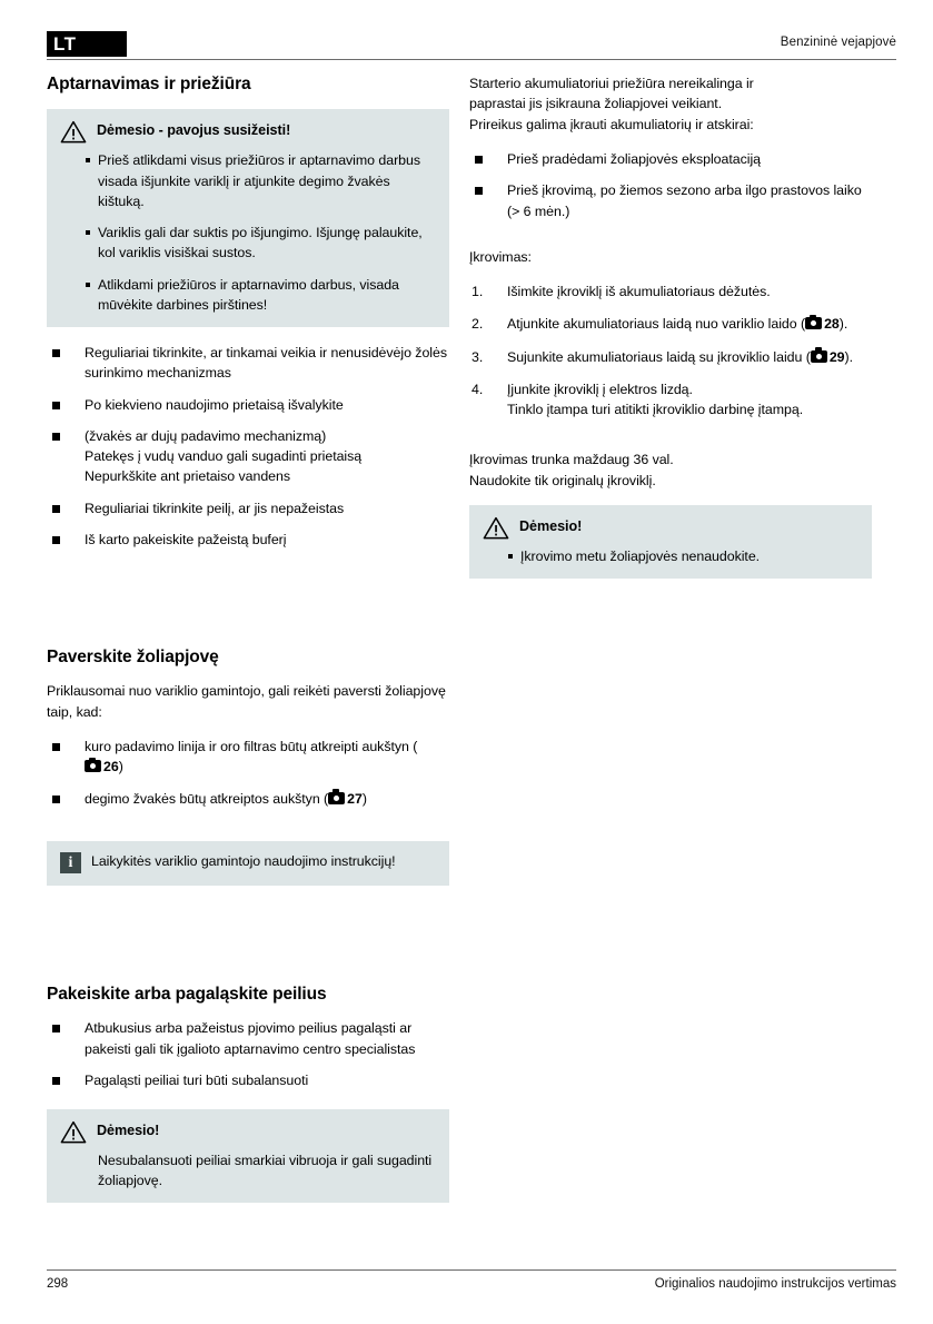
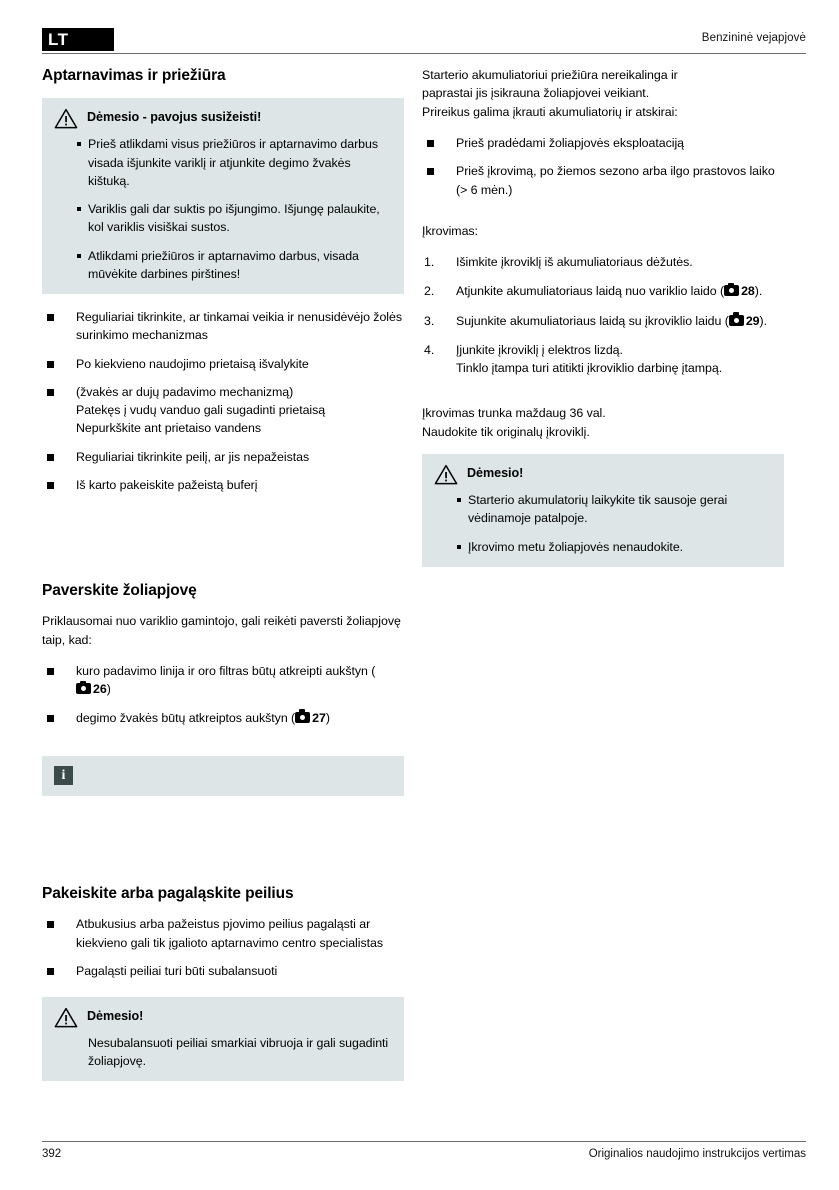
  LT
  Benzininė vejapjovė
  Aptarnavimas ir priežiūra
  Dėmesio - pavojus susižeisti!
  Prieš atlikdami visus priežiūros ir aptarnavimo darbus visada išjunkite variklį ir atjunkite degimo žvakės kištuką.
  Variklis gali dar suktis po išjungimo. Išjungę palaukite, kol variklis visiškai sustos.
  Atlikdami priežiūros ir aptarnavimo darbus, visada mūvėkite darbines pirštines!
  Reguliariai tikrinkite, ar tinkamai veikia ir nenusidėvėjo žolės surinkimo mechanizmas
  Po kiekvieno naudojimo prietaisą išvalykite
  (žvakės ar dujų padavimo mechanizmą)
  Patekęs į vudų vanduo gali sugadinti prietaisą
  Nepurkškite ant prietaiso vandens
  Reguliariai tikrinkite peilį, ar jis nepažeistas
  Iš karto pakeiskite pažeistą buferį
  Paverskite žoliapjovę
  Priklausomai nuo variklio gamintojo, gali reikėti paversti žoliapjovę taip, kad:
  kuro padavimo linija ir oro filtras būtų atkreipti aukštyn (26)
  degimo žvakės būtų atkreiptos aukštyn ( 27)
  i
- Laikykitės variklio gamintojo naudojimo instrukcijų!
  Pakeiskite arba pagaląskite peilius
- Atbukusius arba pažeistus pjovimo peilius pagaląsti ar pakeisti gali tik įgalioto aptarnavimo centro specialistas
+ Atbukusius arba pažeistus pjovimo peilius pagaląsti ar kiekvieno gali tik įgalioto aptarnavimo centro specialistas
  Pagaląsti peiliai turi būti subalansuoti
  Dėmesio!
  Nesubalansuoti peiliai smarkiai vibruoja ir gali sugadinti žoliapjovę.
  Starterio akumuliatoriui priežiūra nereikalinga ir
  paprastai jis įsikrauna žoliapjovei veikiant.
  Prireikus galima įkrauti akumuliatorių ir atskirai:
  Prieš pradėdami žoliapjovės eksploataciją
  Prieš įkrovimą, po žiemos sezono arba ilgo prastovos laiko (> 6 mėn.)
  Įkrovimas:
  Išimkite įkroviklį iš akumuliatoriaus dėžutės.
  Atjunkite akumuliatoriaus laidą nuo variklio laido ( 28).
  Sujunkite akumuliatoriaus laidą su įkroviklio laidu ( 29).
  Įjunkite įkroviklį į elektros lizdą.
  Tinklo įtampa turi atitikti įkroviklio darbinę įtampą.
  Įkrovimas trunka maždaug 36 val.
  Naudokite tik originalų įkroviklį.
  Dėmesio!
+ Starterio akumulatorių laikykite tik sausoje gerai vėdinamoje patalpoje.
  Įkrovimo metu žoliapjovės nenaudokite.
- 298
+ 392
  Originalios naudojimo instrukcijos vertimas
